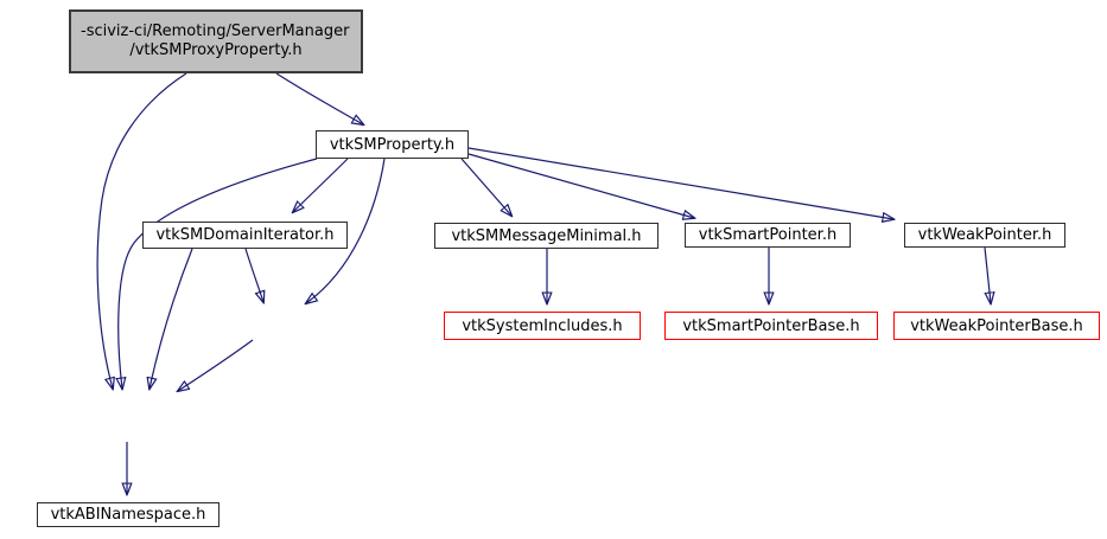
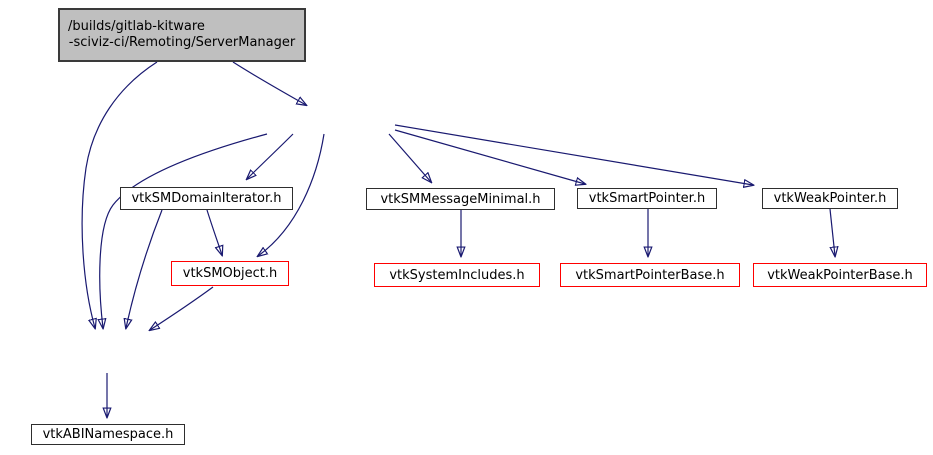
+ /builds/gitlab-kitware
  -sciviz-ci/Remoting/ServerManager
- /vtkSMProxyProperty.h
- vtkSMProperty.h
  vtkSMDomainIterator.h
+ vtkSMObject.h
  vtkSMMessageMinimal.h
  vtkSystemIncludes.h
  vtkSmartPointer.h
  vtkSmartPointerBase.h
  vtkWeakPointer.h
  vtkWeakPointerBase.h
  vtkABINamespace.h
